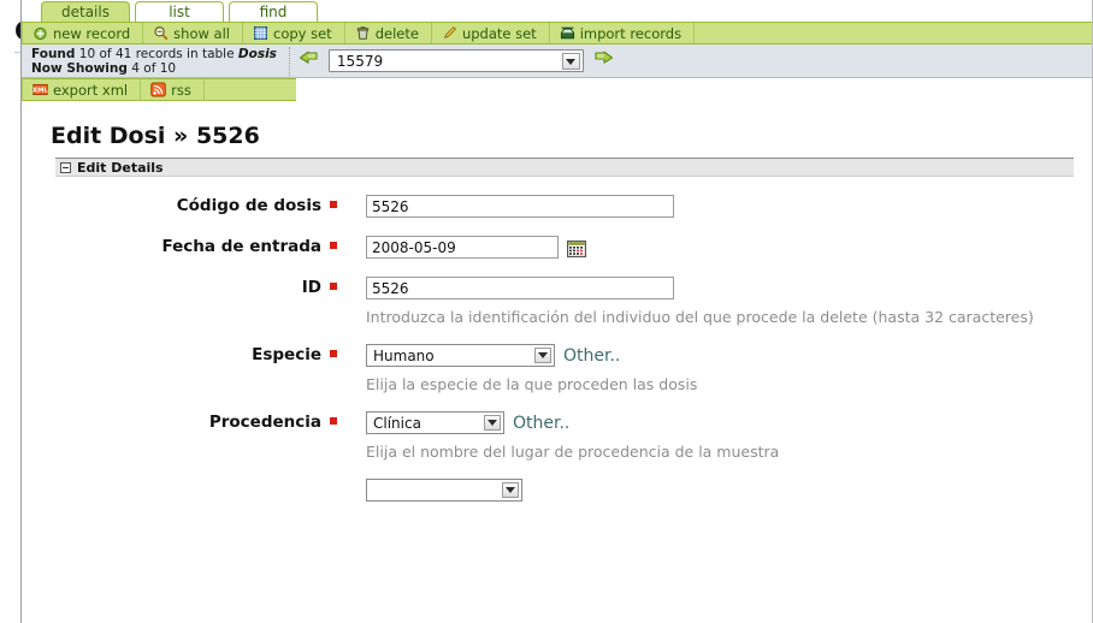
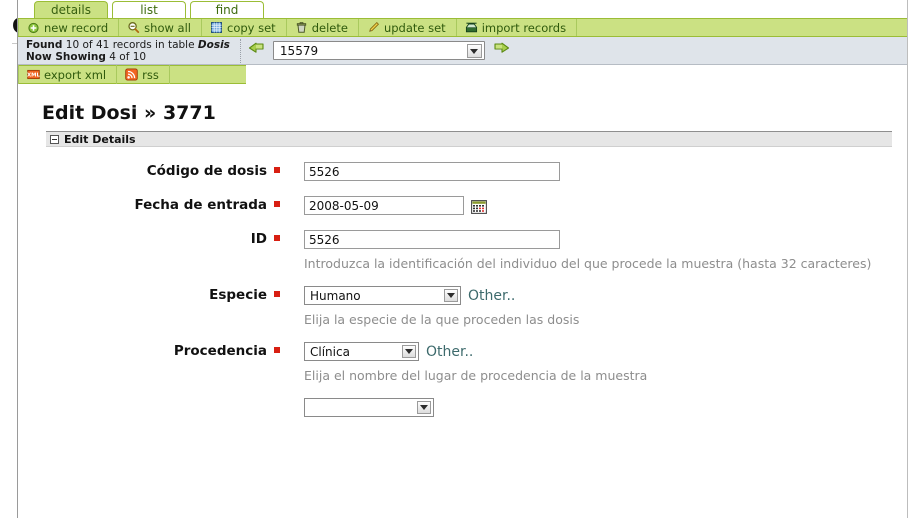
  details
  list
  find
  new record
  show all
  copy set
  delete
  update set
  import records
  Found 10 of 41 records in table Dosis
  Now Showing 4 of 10
  15579
  export xml
  rss
- Edit Dosi » 5526
+ Edit Dosi » 3771
  Edit Details
  Código de dosis
  5526
  Fecha de entrada
  2008-05-09
  ID
  5526
- Introduzca la identificación del individuo del que procede la delete (hasta 32 caracteres)
+ Introduzca la identificación del individuo del que procede la muestra (hasta 32 caracteres)
  Especie
  Humano
  Other..
  Elija la especie de la que proceden las dosis
  Procedencia
  Clínica
  Other..
  Elija el nombre del lugar de procedencia de la muestra
